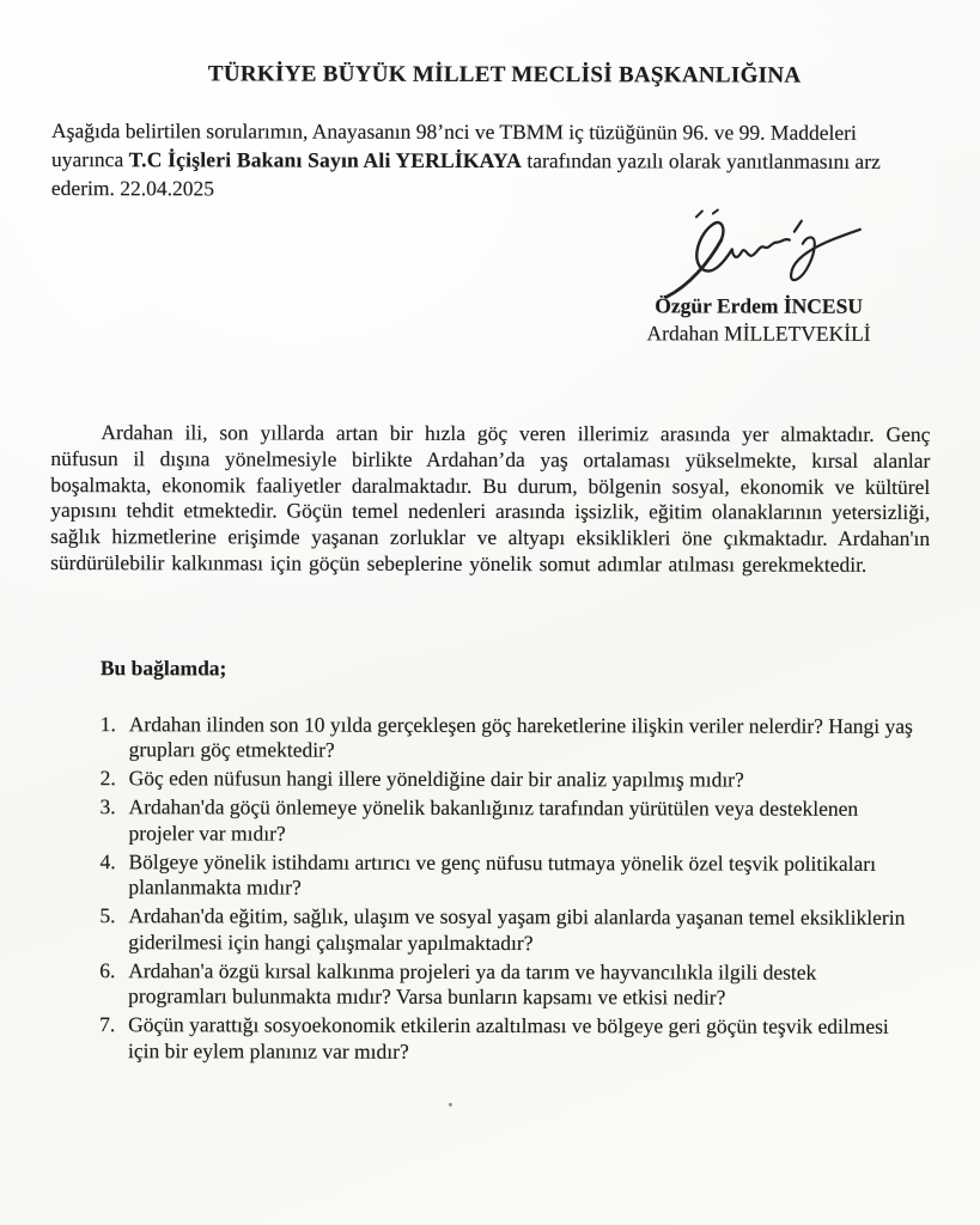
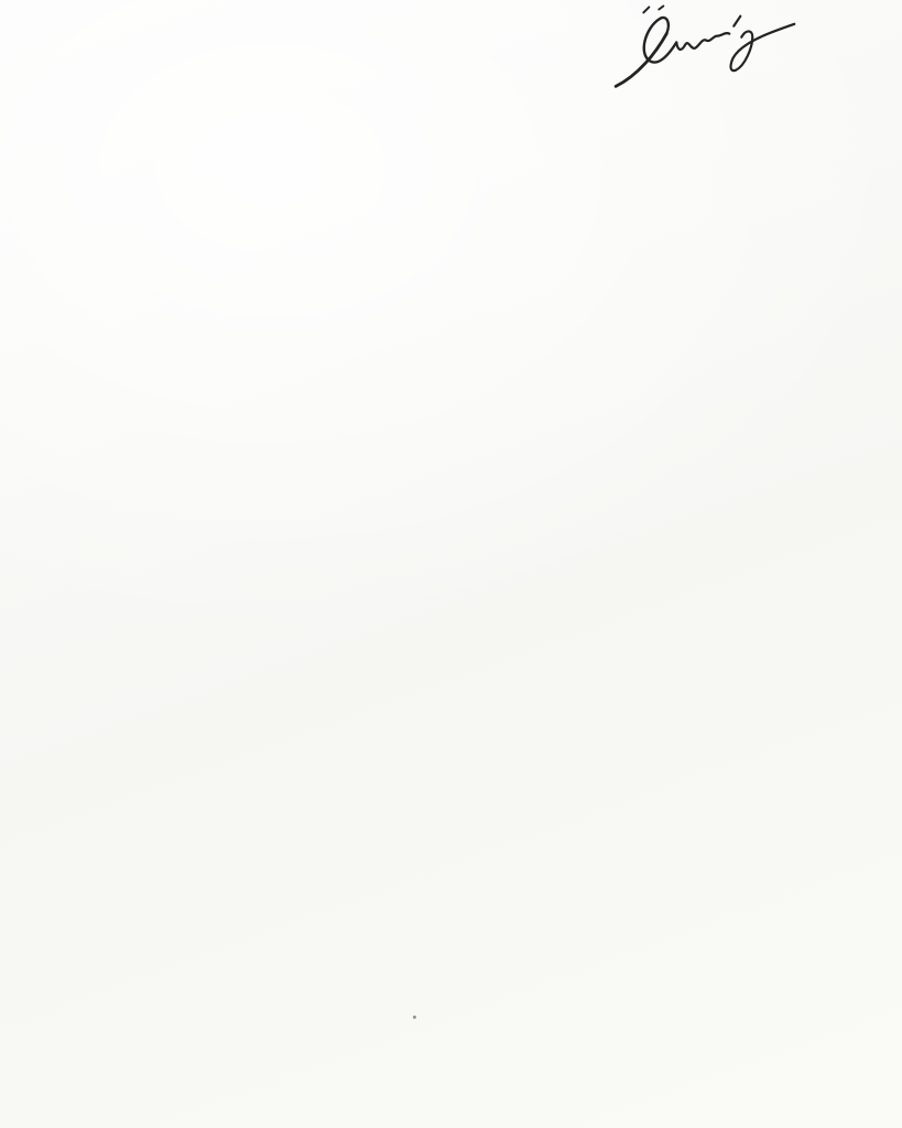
- TÜRKİYE BÜYÜK MİLLET MECLİSİ BAŞKANLIĞINA
- Aşağıda belirtilen sorularımın, Anayasanın 98’nci ve TBMM iç tüzüğünün 96. ve 99. Maddeleri uyarınca T.C İçişleri Bakanı Sayın Ali YERLİKAYA tarafından yazılı olarak yanıtlanmasını arz ederim. 22.04.2025
- Özgür Erdem İNCESU
- Ardahan MİLLETVEKİLİ
- Ardahan ili, son yıllarda artan bir hızla göç veren illerimiz arasında yer almaktadır. Genç nüfusun il dışına yönelmesiyle birlikte Ardahan’da yaş ortalaması yükselmekte, kırsal alanlar boşalmakta, ekonomik faaliyetler daralmaktadır. Bu durum, bölgenin sosyal, ekonomik ve kültürel yapısını tehdit etmektedir. Göçün temel nedenleri arasında işsizlik, eğitim olanaklarının yetersizliği, sağlık hizmetlerine erişimde yaşanan zorluklar ve altyapı eksiklikleri öne çıkmaktadır. Ardahan'ın sürdürülebilir kalkınması için göçün sebeplerine yönelik somut adımlar atılması gerekmektedir.
- Bu bağlamda;
- 1.
- Ardahan ilinden son 10 yılda gerçekleşen göç hareketlerine ilişkin veriler nelerdir? Hangi yaş grupları göç etmektedir?
- 2.
- Göç eden nüfusun hangi illere yöneldiğine dair bir analiz yapılmış mıdır?
- 3.
- Ardahan'da göçü önlemeye yönelik bakanlığınız tarafından yürütülen veya desteklenen projeler var mıdır?
- 4.
- Bölgeye yönelik istihdamı artırıcı ve genç nüfusu tutmaya yönelik özel teşvik politikaları planlanmakta mıdır?
- 5.
- Ardahan'da eğitim, sağlık, ulaşım ve sosyal yaşam gibi alanlarda yaşanan temel eksikliklerin giderilmesi için hangi çalışmalar yapılmaktadır?
- 6.
- Ardahan'a özgü kırsal kalkınma projeleri ya da tarım ve hayvancılıkla ilgili destek programları bulunmakta mıdır? Varsa bunların kapsamı ve etkisi nedir?
- 7.
- Göçün yarattığı sosyoekonomik etkilerin azaltılması ve bölgeye geri göçün teşvik edilmesi için bir eylem planınız var mıdır?
